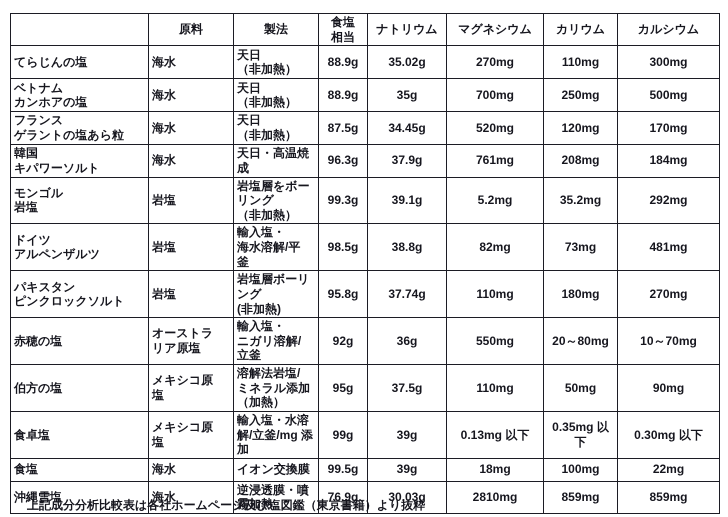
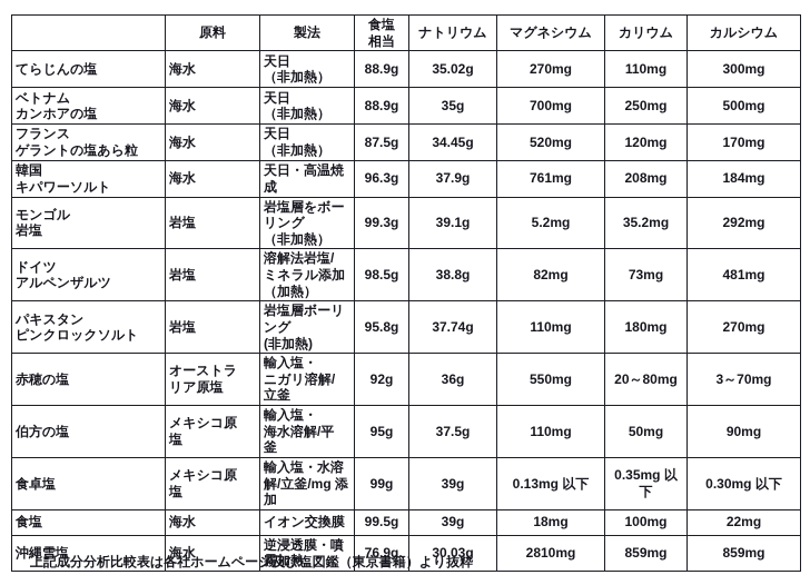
  	原料	製法	食塩 相当	ナトリウム	マグネシウム	カリウム	カルシウム
  てらじんの塩	海水	天日 （非加熱）	88.9g	35.02g	270mg	110mg	300mg
  ベトナム カンホアの塩	海水	天日 （非加熱）	88.9g	35g	700mg	250mg	500mg
  フランス ゲラントの塩あら粒	海水	天日 （非加熱）	87.5g	34.45g	520mg	120mg	170mg
  韓国 キパワーソルト	海水	天日・高温焼 成	96.3g	37.9g	761mg	208mg	184mg
  モンゴル 岩塩	岩塩	岩塩層をボー リング （非加熱）	99.3g	39.1g	5.2mg	35.2mg	292mg
- ドイツ アルペンザルツ	岩塩	輸入塩・ 海水溶解/平 釜	98.5g	38.8g	82mg	73mg	481mg
+ ドイツ アルペンザルツ	岩塩	溶解法岩塩/ ミネラル添加 （加熱）	98.5g	38.8g	82mg	73mg	481mg
  パキスタン ピンクロックソルト	岩塩	岩塩層ボーリ ング (非加熱)	95.8g	37.74g	110mg	180mg	270mg
- 赤穂の塩	オーストラ リア原塩	輸入塩・ ニガリ溶解/ 立釜	92g	36g	550mg	20～80mg	10～70mg
+ 赤穂の塩	オーストラ リア原塩	輸入塩・ ニガリ溶解/ 立釜	92g	36g	550mg	20～80mg	3～70mg
- 伯方の塩	メキシコ原 塩	溶解法岩塩/ ミネラル添加 （加熱）	95g	37.5g	110mg	50mg	90mg
+ 伯方の塩	メキシコ原 塩	輸入塩・ 海水溶解/平 釜	95g	37.5g	110mg	50mg	90mg
  食卓塩	メキシコ原 塩	輸入塩・水溶 解/立釜/mg 添 加	99g	39g	0.13mg 以下	0.35mg 以下	0.30mg 以下
  食塩	海水	イオン交換膜	99.5g	39g	18mg	100mg	22mg
  沖縄雪塩	海水	逆浸透膜・噴 霧加熱	76.9g	30.03g	2810mg	859mg	859mg
  上記成分分析比較表は各社ホームページ及び塩図鑑（東京書籍）より抜粋
